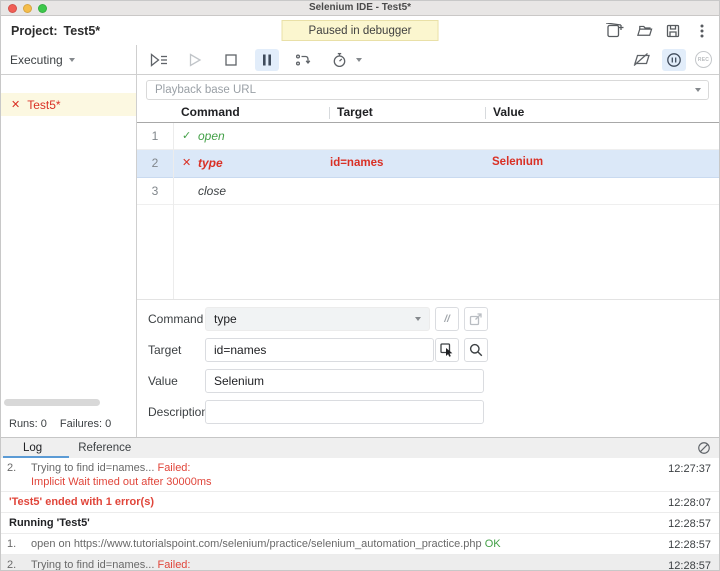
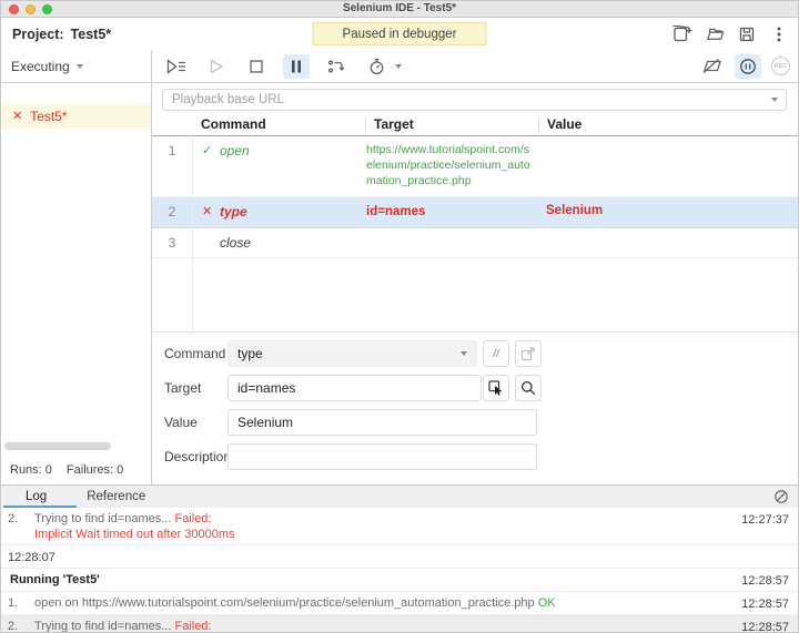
  Selenium IDE - Test5*
  Project:
  Test5*
  Paused in debugger
  Executing
  ✕
  Test5*
  Runs: 0
  Failures: 0
  Playback base URL
  Command
  Target
  Value
  1
  ✓
  open
+ https://www.tutorialspoint.com/selenium/practice/selenium_automation_practice.php
  2
  ✕
  type
  id=names
  Selenium
  3
  close
  Command
  type
  //
  Target
  id=names
  Value
  Selenium
  Descriptio
  Log
  Reference
  2. Trying to find id=names... Failed:
  Implicit Wait timed out after 30000ms
  12:27:37
- 'Test5' ended with 1 error(s)
  12:28:07
  Running 'Test5'
  12:28:57
  1. open on https://www.tutorialspoint.com/selenium/practice/selenium_automation_practice.php OK
  12:28:57
  2. Trying to find id=names... Failed:
  12:28:57
